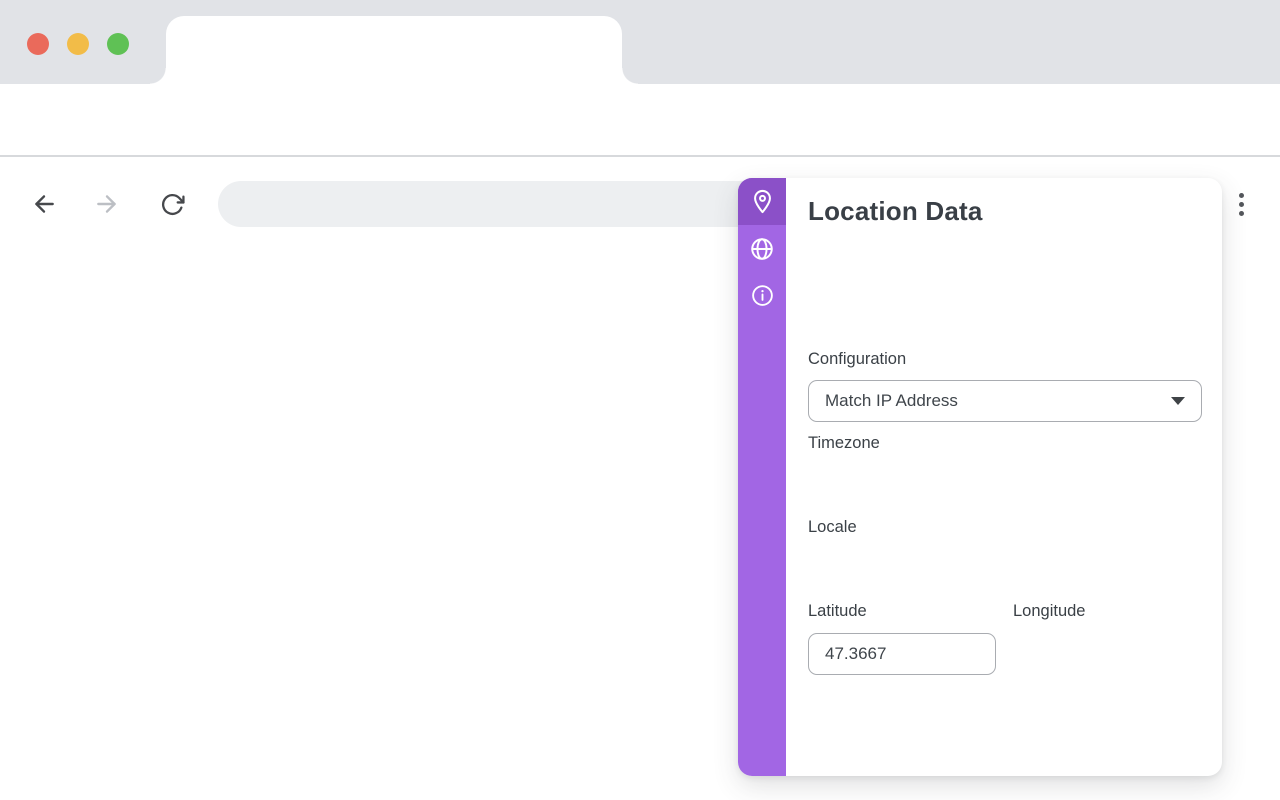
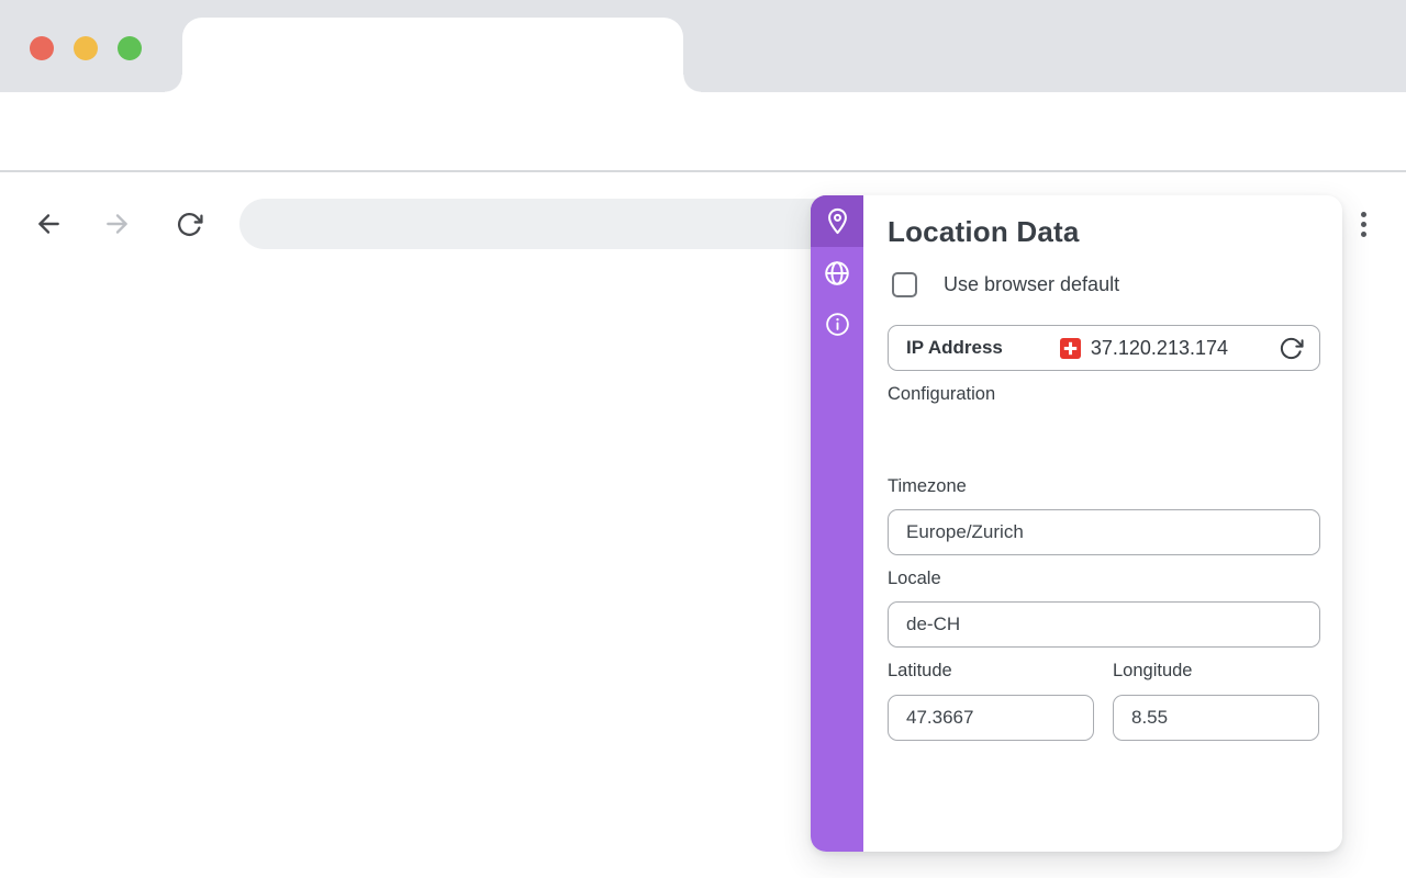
  Location Data
+ Use browser default
+ IP Address
+ 37.120.213.174
  Configuration
- Match IP Address
  Timezone
+ Europe/Zurich
  Locale
+ de-CH
  Latitude
  47.3667
  Longitude
+ 8.55
